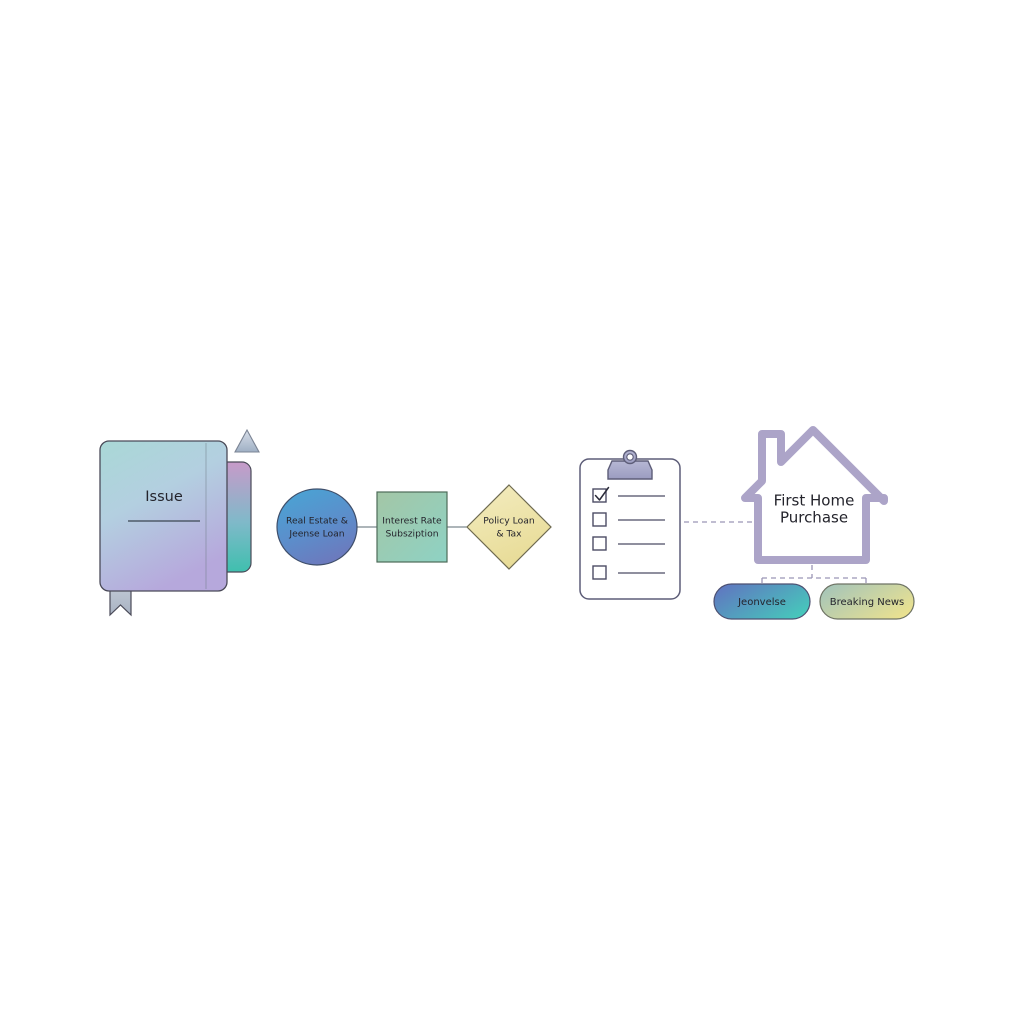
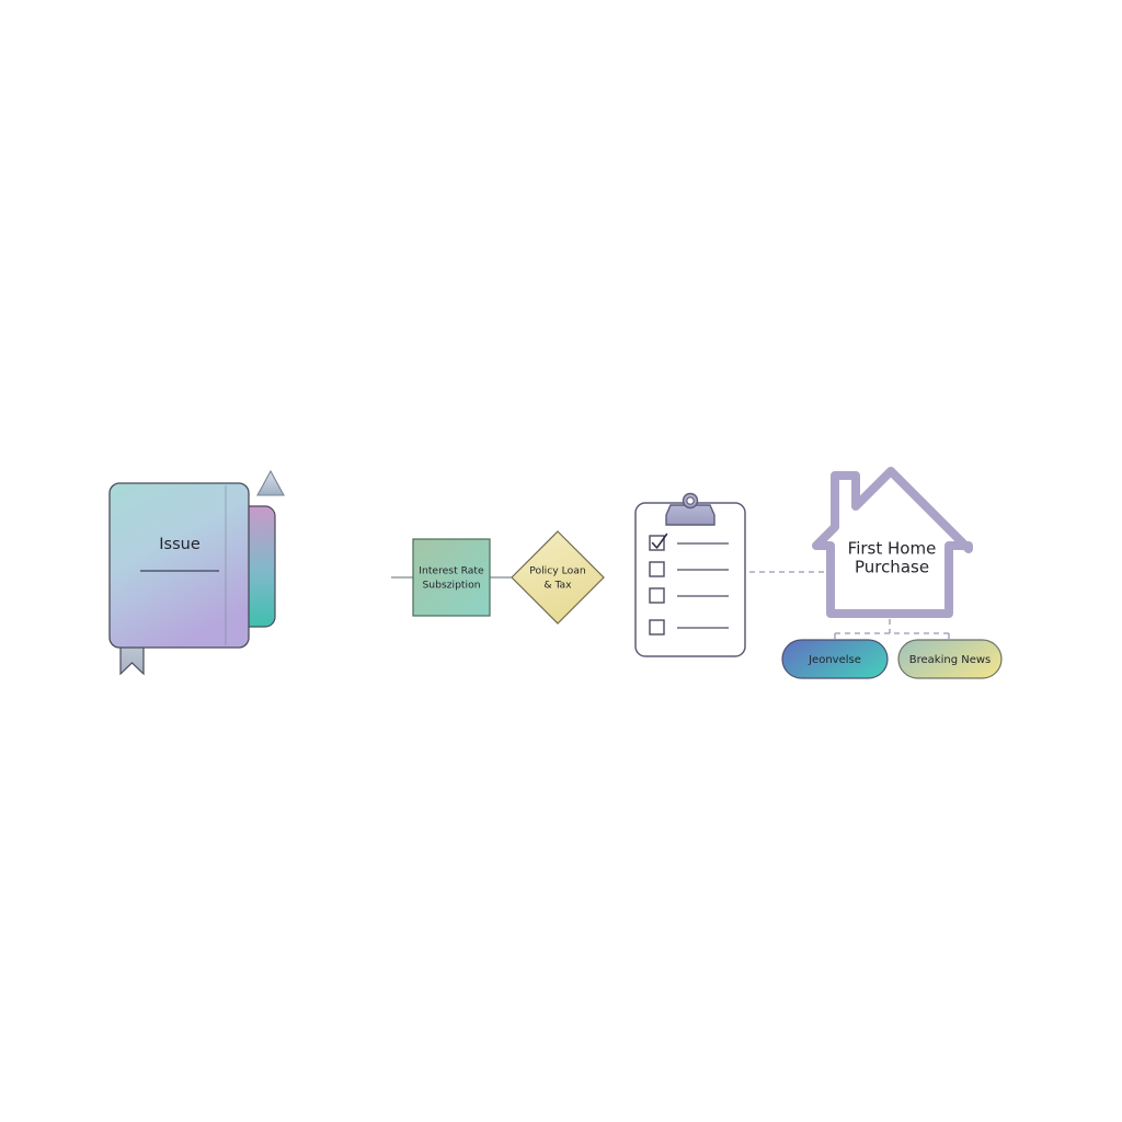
  Issue
- Real Estate &
- Jeense Loan
  Interest Rate
  Subsziption
  Policy Loan
  & Tax
  First Home
  Purchase
  Jeonvelse
  Breaking News
